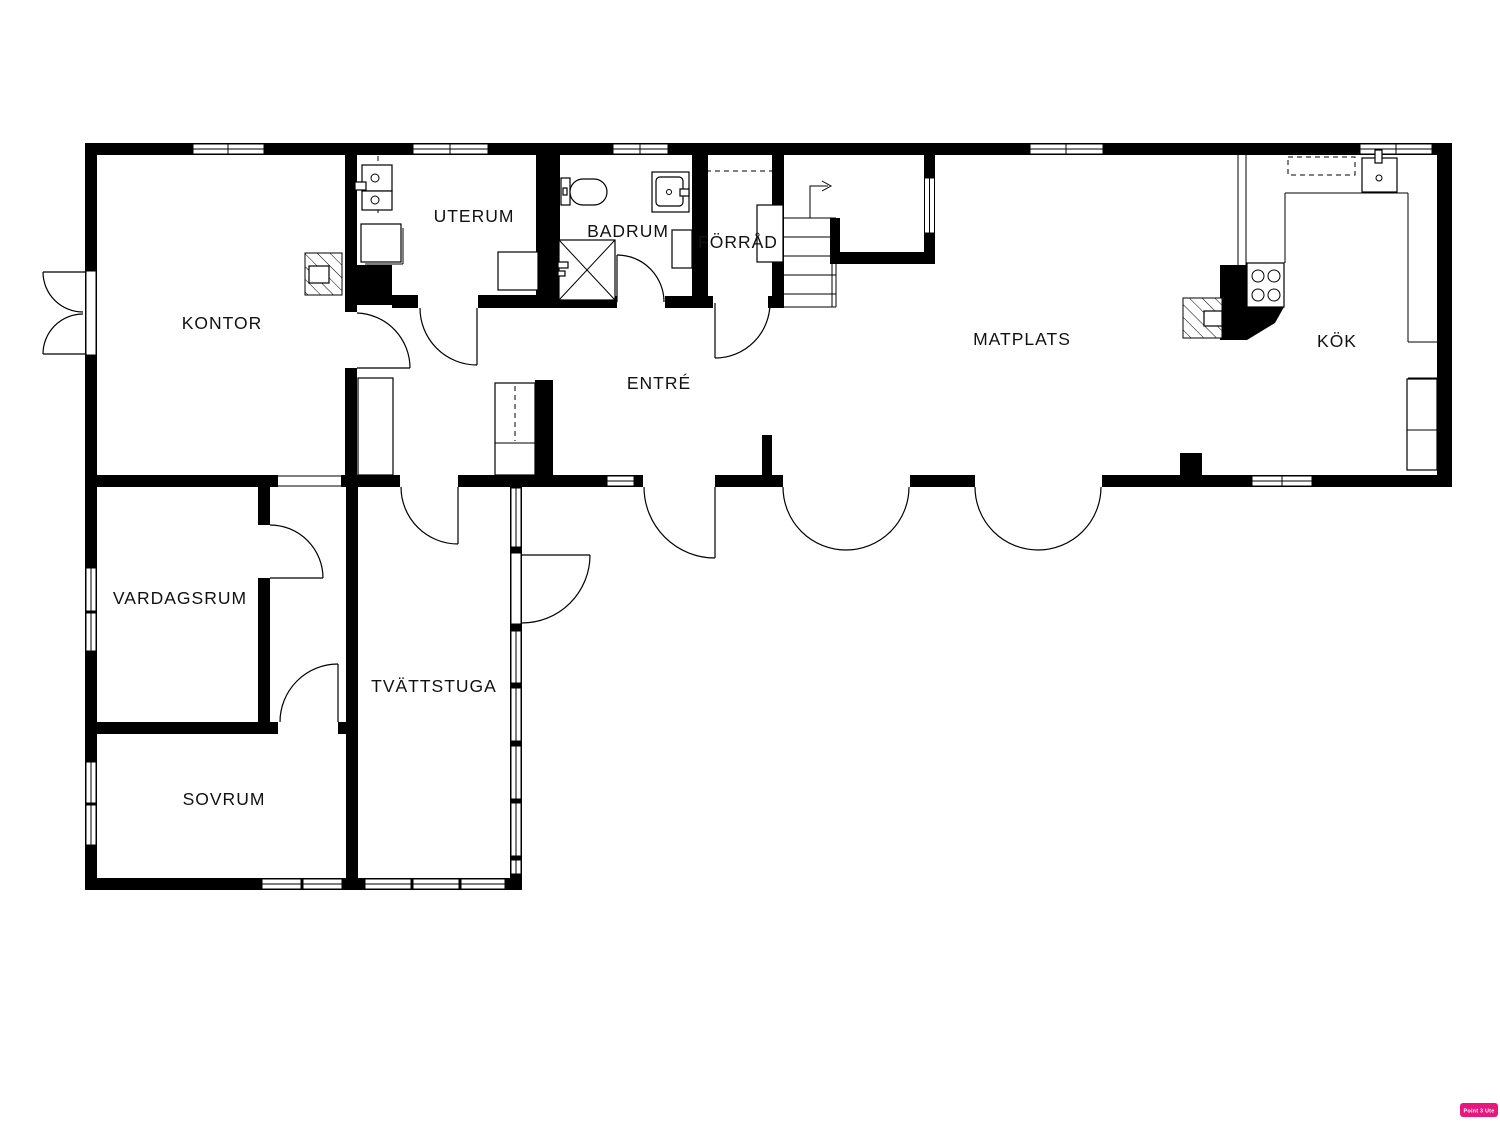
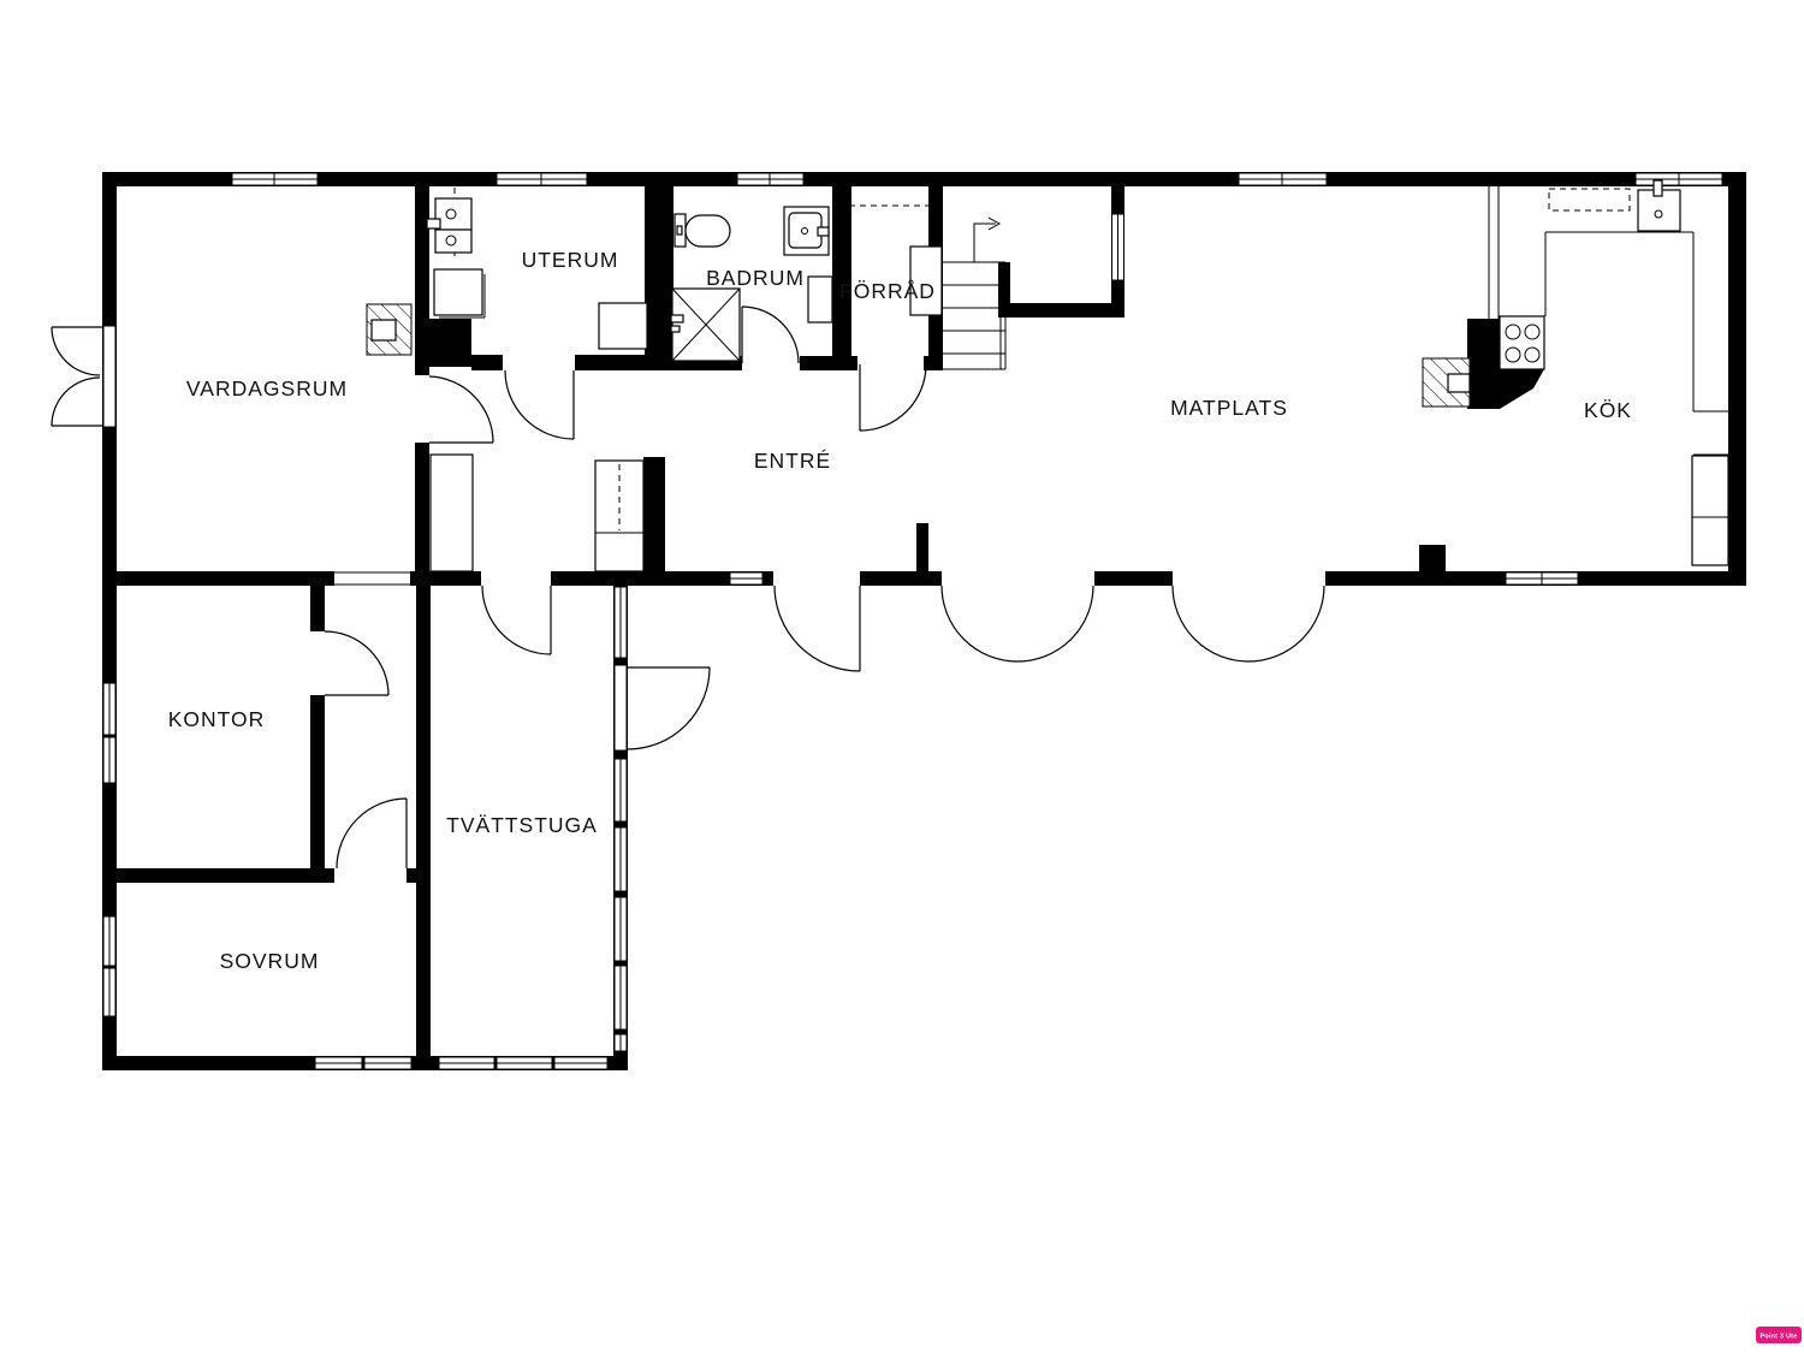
- KONTOR
+ VARDAGSRUM
  UTERUM
  BADRUM
  FÖRRÅD
  MATPLATS
  KÖK
  ENTRÉ
- VARDAGSRUM
+ KONTOR
  TVÄTTSTUGA
  SOVRUM
